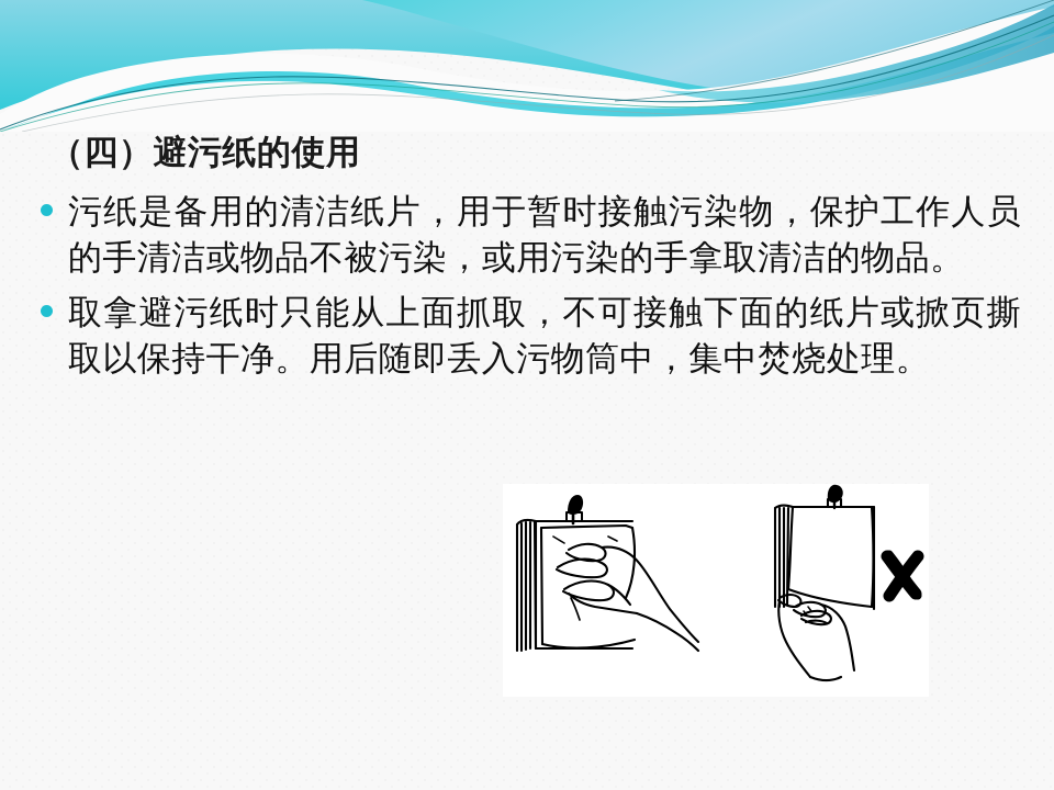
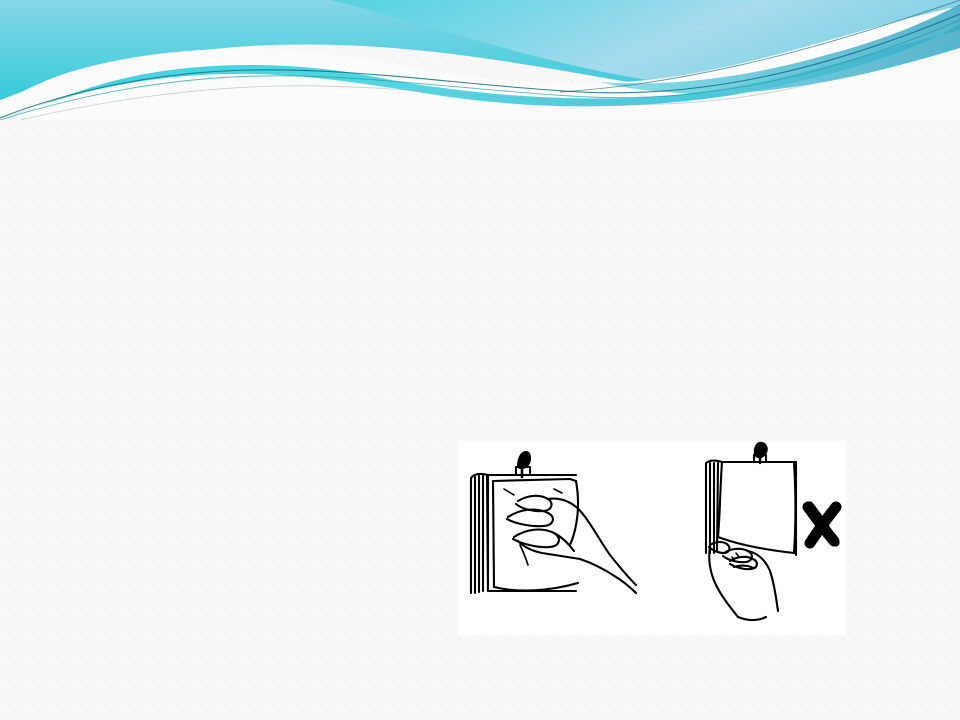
- （四）避污纸的使用
- 污纸是备用的清洁纸片，用于暂时接触污染物，保护工作人员的手清洁或物品不被污染，或用污染的手拿取清洁的物品。
- 取拿避污纸时只能从上面抓取，不可接触下面的纸片或掀页撕取以保持干净。用后随即丢入污物筒中，集中焚烧处理。
